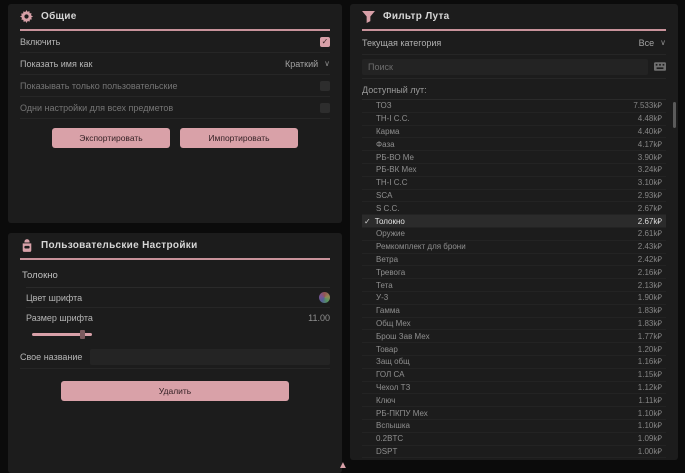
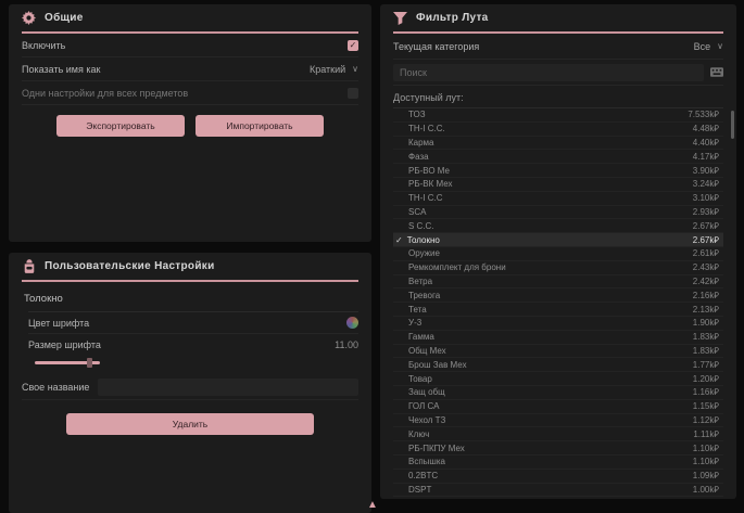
  Общие
  Включить
  ✓
  Показать имя как
  Краткий
  ∨
- Показывать только пользовательские
  Одни настройки для всех предметов
  Экспортировать
  Импортировать
  Пользовательские Настройки
  Толокно
  Цвет шрифта
  Размер шрифта
  11.00
  Свое название
  Удалить
  Фильтр Лута
  Текущая категория
  Все
  ∨
  Поиск
  Доступный лут:
  ТОЗ
  7.533k₽
  ТН-І С.С.
  4.48k₽
  Карма
  4.40k₽
  Фаза
  4.17k₽
  РБ-ВО Ме
  3.90k₽
  РБ-ВК Мех
  3.24k₽
  ТН-І С.С
  3.10k₽
  SCA
  2.93k₽
  S С.С.
  2.67k₽
  ✓ Толокно
  2.67k₽
  Оружие
  2.61k₽
  Ремкомплект для брони
  2.43k₽
  Ветра
  2.42k₽
  Тревога
  2.16k₽
  Тета
  2.13k₽
  У-3
  1.90k₽
  Гамма
  1.83k₽
  Общ Мех
  1.83k₽
  Брош Зав Мех
  1.77k₽
  Товар
  1.20k₽
  Защ общ
  1.16k₽
  ГОЛ СА
  1.15k₽
  Чехол ТЗ
  1.12k₽
  Ключ
  1.11k₽
  РБ-ПКПУ Мех
  1.10k₽
  Вспышка
  1.10k₽
  0.2BTC
  1.09k₽
  DSPT
  1.00k₽
  ▲
